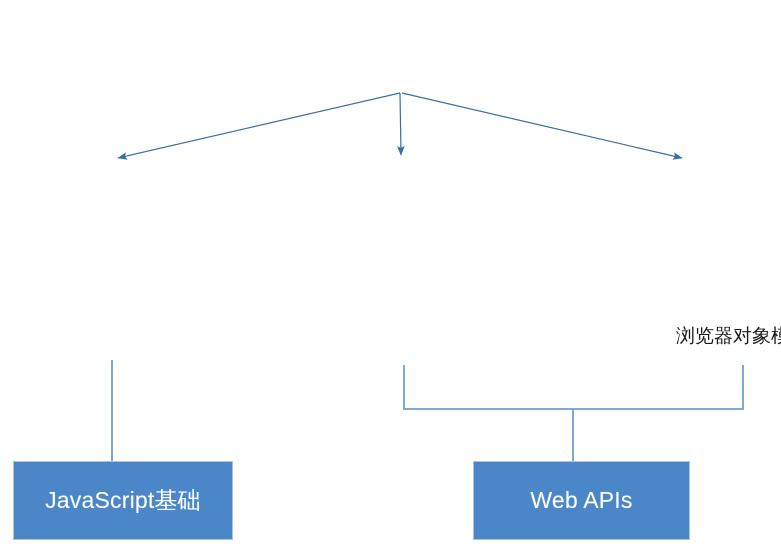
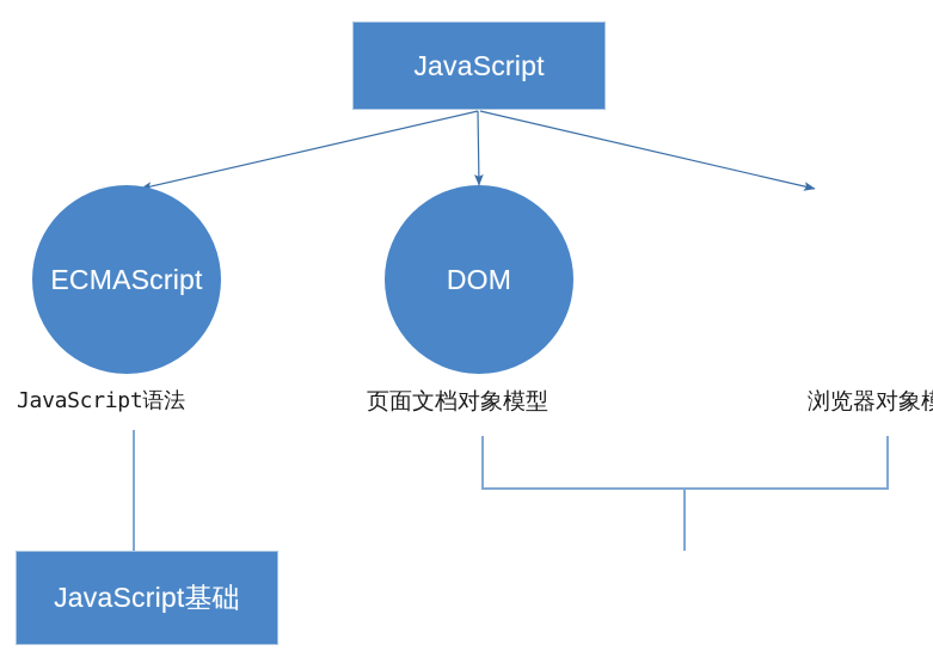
+ JavaScript
+ ECMAScript
+ DOM
+ JavaScript语法
+ 页面文档对象模型
  浏览器对象
  JavaScript基础
- Web APIs
